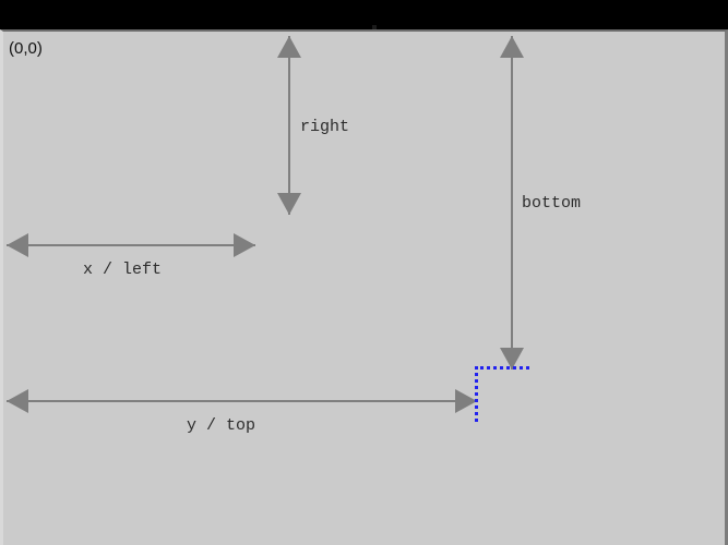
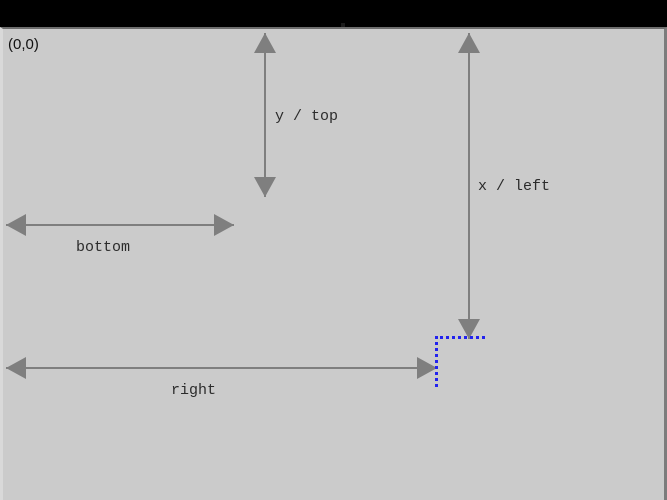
  (0,0)
- x / left
+ bottom
- right
+ y / top
- bottom
+ x / left
- y / top
+ right
